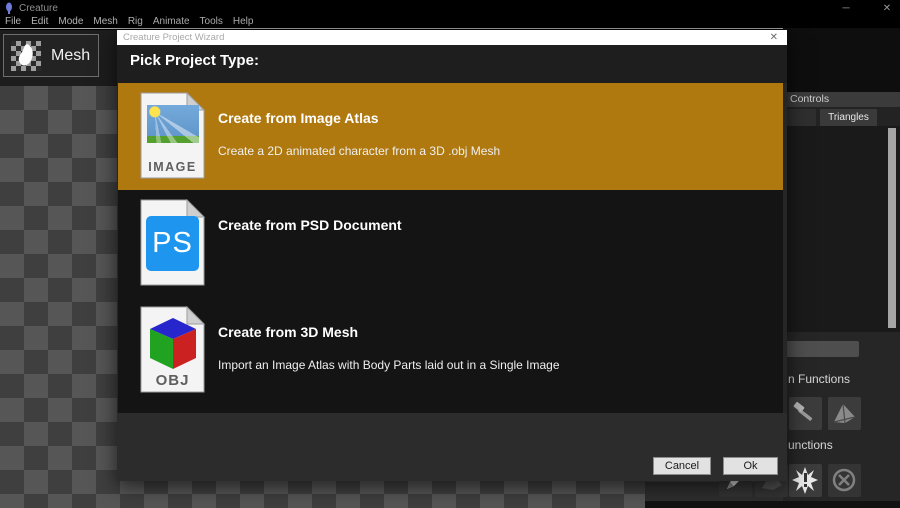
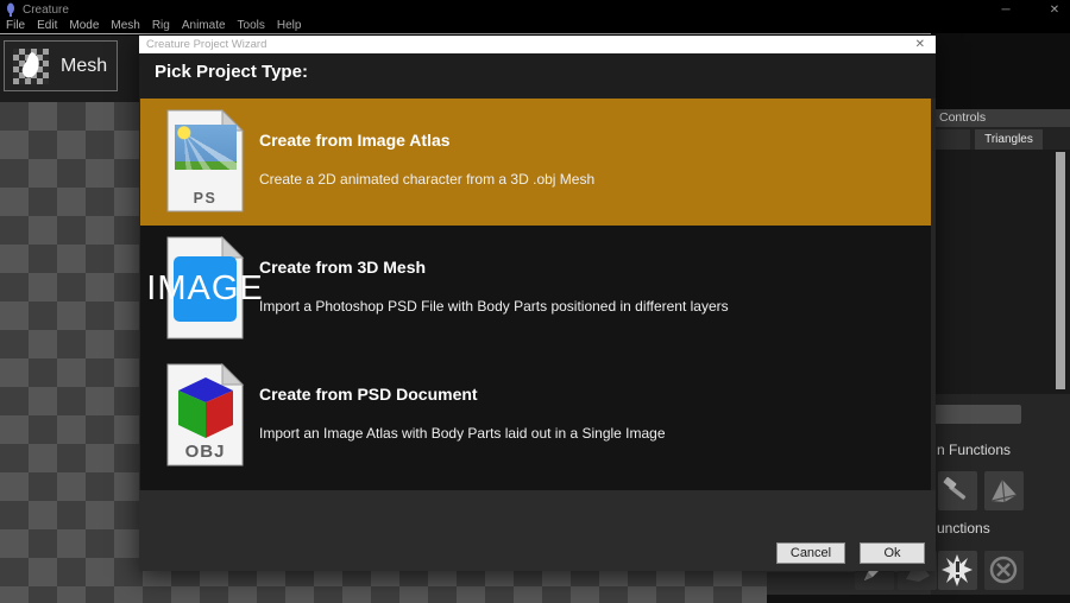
  Creature
  ─
  ✕
  File Edit Mode Mesh Rig Animate Tools Help
  Mesh
  Controls
  Triangles
  n Functions
  unctions
  Creature Project Wizard
  ✕
  Pick Project Type:
- IMAGE
+ PS
  Create from Image Atlas
  Create a 2D animated character from a 3D .obj Mesh
- PS
+ IMAGE
- Create from PSD Document
+ Create from 3D Mesh
+ Import a Photoshop PSD File with Body Parts positioned in different layers
  OBJ
- Create from 3D Mesh
+ Create from PSD Document
  Import an Image Atlas with Body Parts laid out in a Single Image
  Cancel
  Ok
